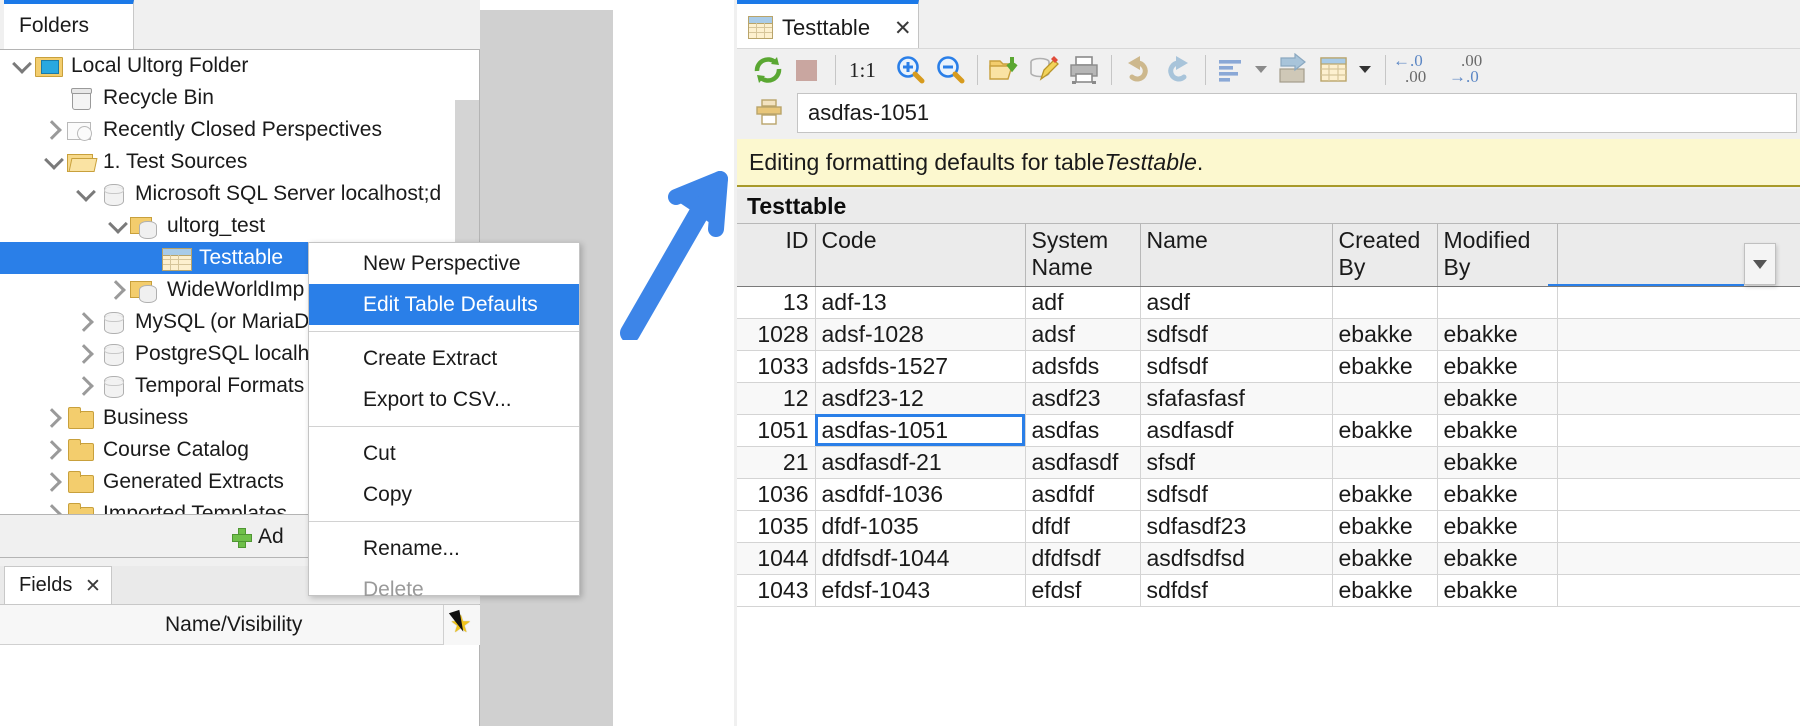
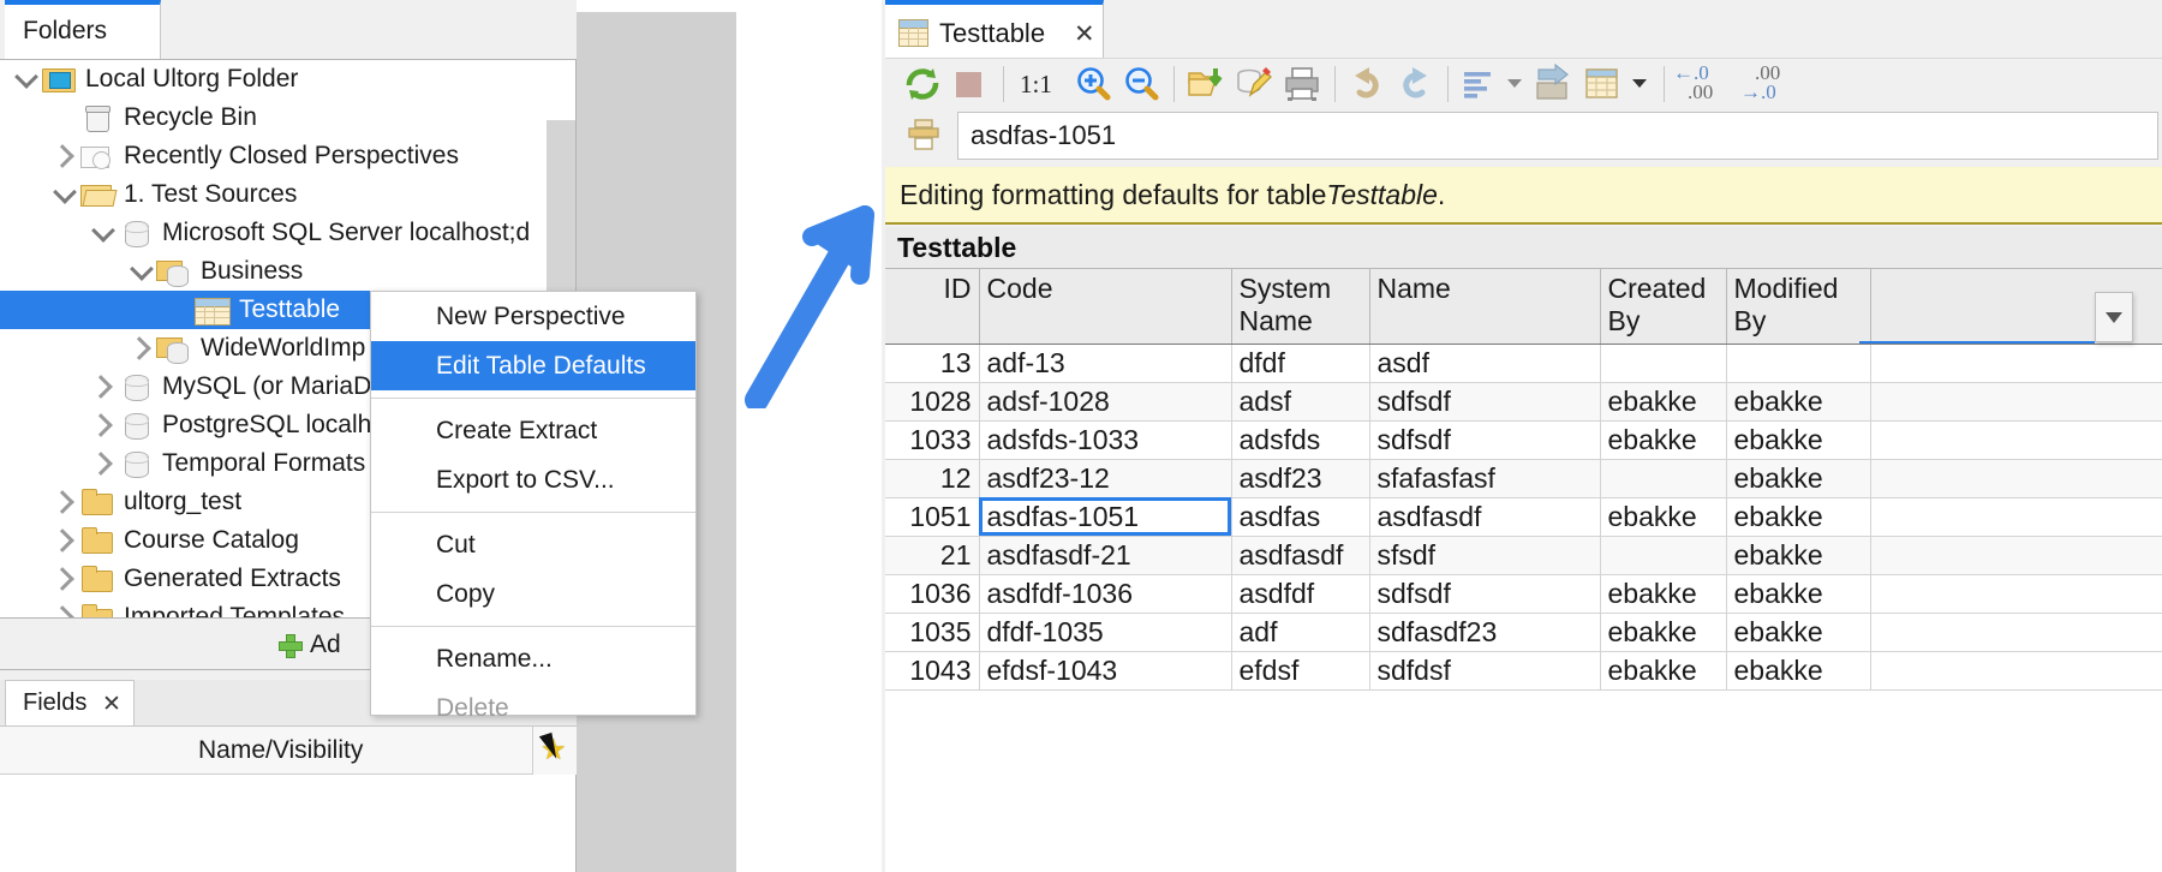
  Folders
  Local Ultorg Folder
  Recycle Bin
  Recently Closed Perspectives
  1. Test Sources
  Microsoft SQL Server localhost;d
- ultorg_test
+ Business
  Testtable
  WideWorldImp
  MySQL (or MariaD
  PostgreSQL localh
  Temporal Formats
- Business
+ ultorg_test
  Course Catalog
  Generated Extracts
  Ad
  Fields
  ✕
  Name/Visibility
  ★
  New Perspective
  Edit Table Defaults
  Create Extract
  Export to CSV...
  Cut
  Copy
  Rename...
  Delete
  Testtable
  ✕
  1:1
  ←.0
  .00
  .00
  →.0
  asdfas-1051
  Editing formatting defaults for table
  Testtable
  .
  Testtable
  ID	Code	System Name	Name	Created By	Modified By
- 13	adf-13	adf	asdf
+ 13	adf-13	dfdf	asdf
  1028	adsf-1028	adsf	sdfsdf	ebakke	ebakke
- 1033	adsfds-1527	adsfds	sdfsdf	ebakke	ebakke
+ 1033	adsfds-1033	adsfds	sdfsdf	ebakke	ebakke
  12	asdf23-12	asdf23	sfafasfasf		ebakke
  1051	asdfas-1051	asdfas	asdfasdf	ebakke	ebakke
  21	asdfasdf-21	asdfasdf	sfsdf		ebakke
  1036	asdfdf-1036	asdfdf	sdfsdf	ebakke	ebakke
- 1035	dfdf-1035	dfdf	sdfasdf23	ebakke	ebakke
+ 1035	dfdf-1035	adf	sdfasdf23	ebakke	ebakke
- 1044	dfdfsdf-1044	dfdfsdf	asdfsdfsd	ebakke	ebakke
  1043	efdsf-1043	efdsf	sdfdsf	ebakke	ebakke
